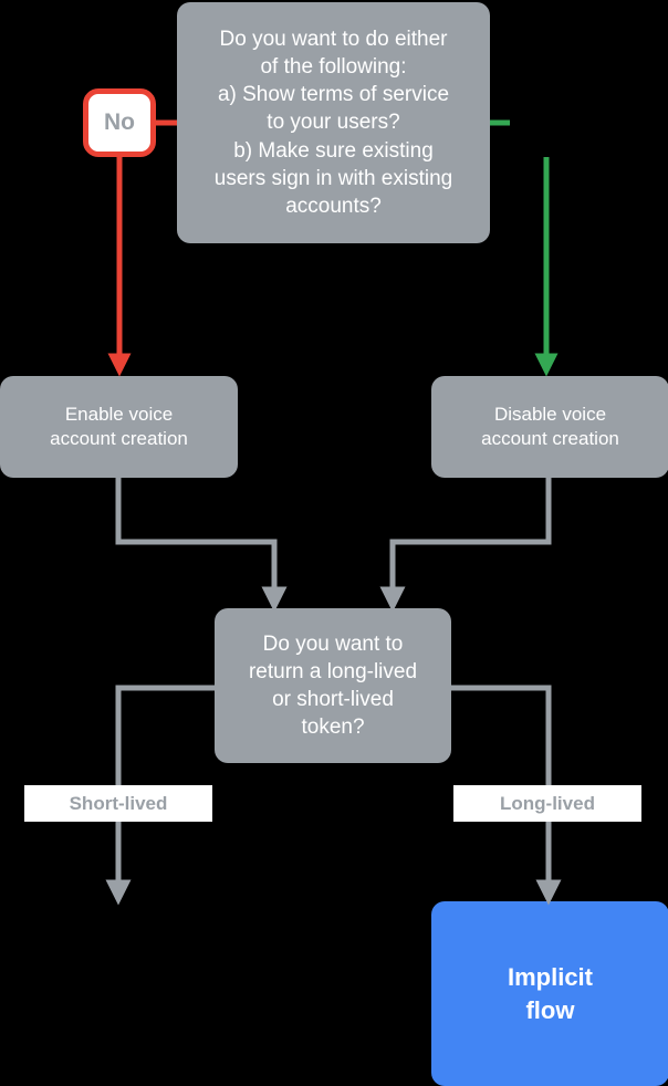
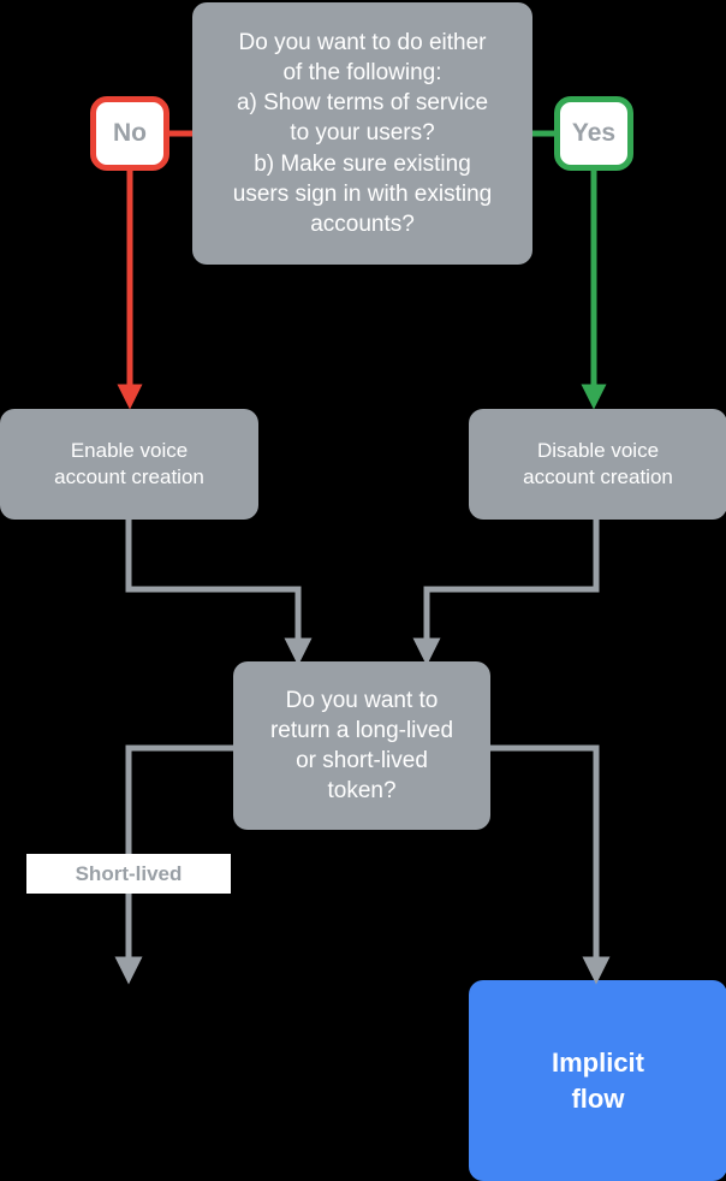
  Do you want to do either
  of the following:
  a) Show terms of service
  to your users?
  b) Make sure existing
  users sign in with existing
  accounts?
  No
+ Yes
  Enable voice
  account creation
  Disable voice
  account creation
  Do you want to
  return a long-lived
  or short-lived
  token?
  Short-lived
- Long-lived
  Implicit
  flow
